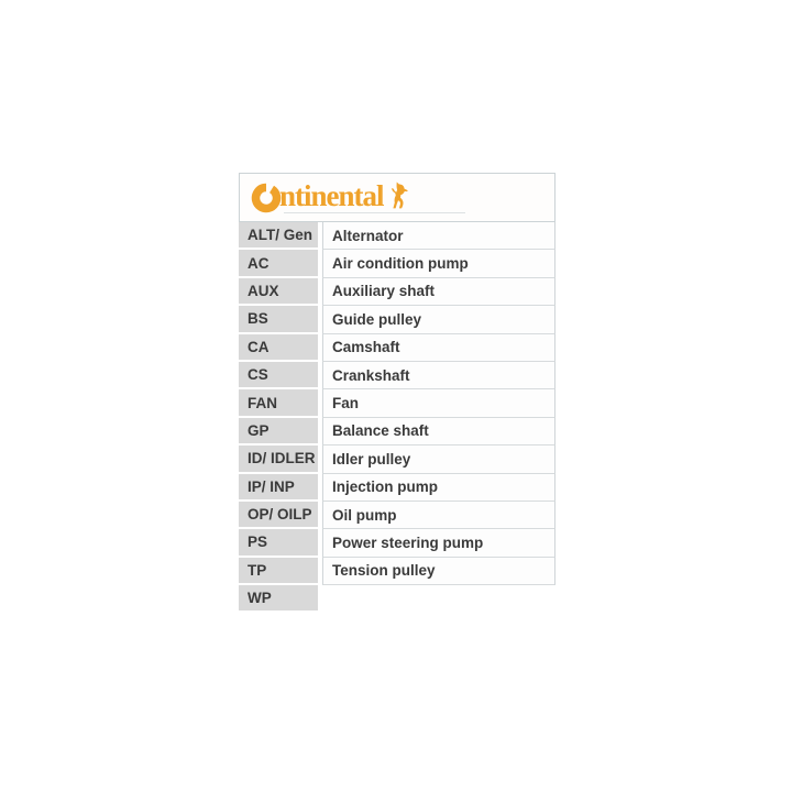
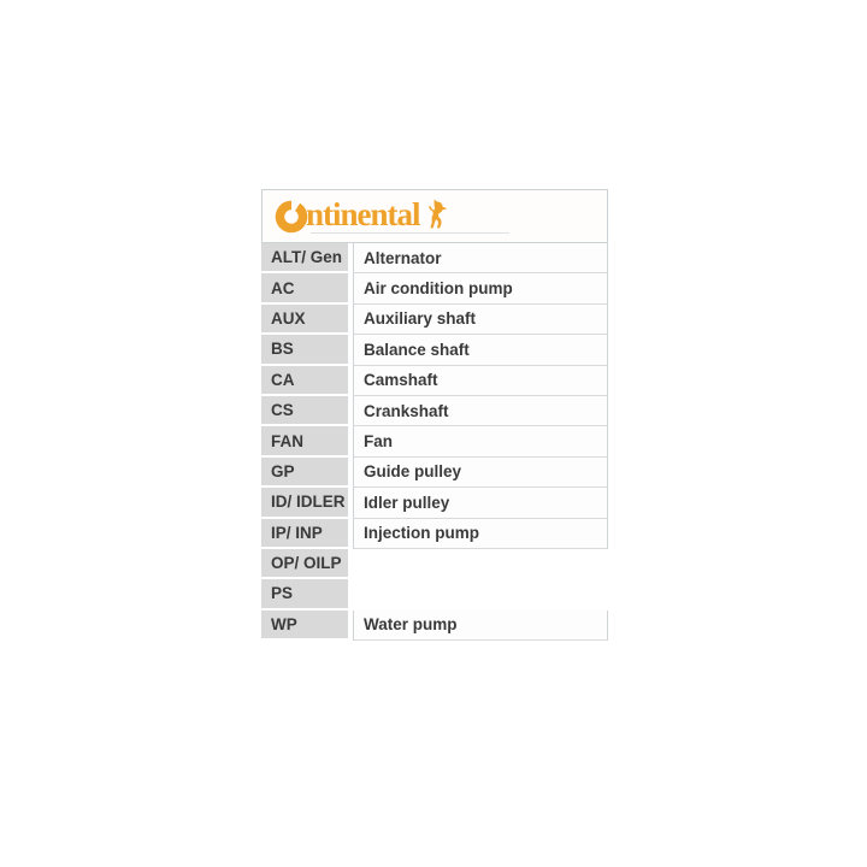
  ntinental
  ALT/ Gen
  Alternator
  AC
  Air condition pump
  AUX
  Auxiliary shaft
  BS
- Guide pulley
+ Balance shaft
  CA
  Camshaft
  CS
  Crankshaft
  FAN
  Fan
  GP
- Balance shaft
+ Guide pulley
  ID/ IDLER
  Idler pulley
  IP/ INP
  Injection pump
  OP/ OILP
- Oil pump
  PS
- Power steering pump
- TP
- Tension pulley
  WP
+ Water pump
